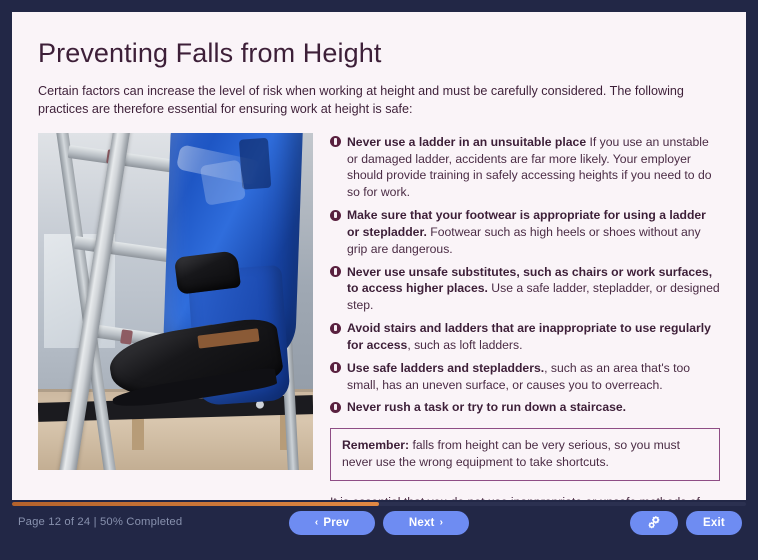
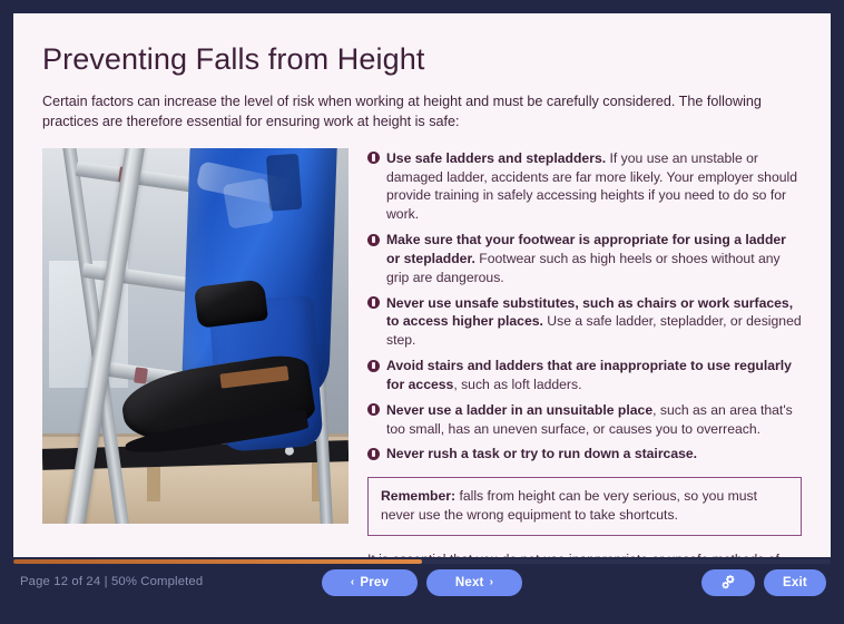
  Preventing Falls from Height
  Certain factors can increase the level of risk when working at height and must be carefully considered. The following practices are therefore essential for ensuring work at height is safe:
- Never use a ladder in an unsuitable place If you use an unstable or damaged ladder, accidents are far more likely. Your employer should provide training in safely accessing heights if you need to do so for work.
+ Use safe ladders and stepladders. If you use an unstable or damaged ladder, accidents are far more likely. Your employer should provide training in safely accessing heights if you need to do so for work.
  Make sure that your footwear is appropriate for using a ladder or stepladder. Footwear such as high heels or shoes without any grip are dangerous.
  Never use unsafe substitutes, such as chairs or work surfaces, to access higher places. Use a safe ladder, stepladder, or designed step.
  Avoid stairs and ladders that are inappropriate to use regularly for access, such as loft ladders.
- Use safe ladders and stepladders., such as an area that's too small, has an uneven surface, or causes you to overreach.
+ Never use a ladder in an unsuitable place, such as an area that's too small, has an uneven surface, or causes you to overreach.
  Never rush a task or try to run down a staircase.
  Remember: falls from height can be very serious, so you must never use the wrong equipment to take shortcuts.
  Page 12 of 24 | 50% Completed
  ‹
  Prev
  Next
  ›
  Exit
